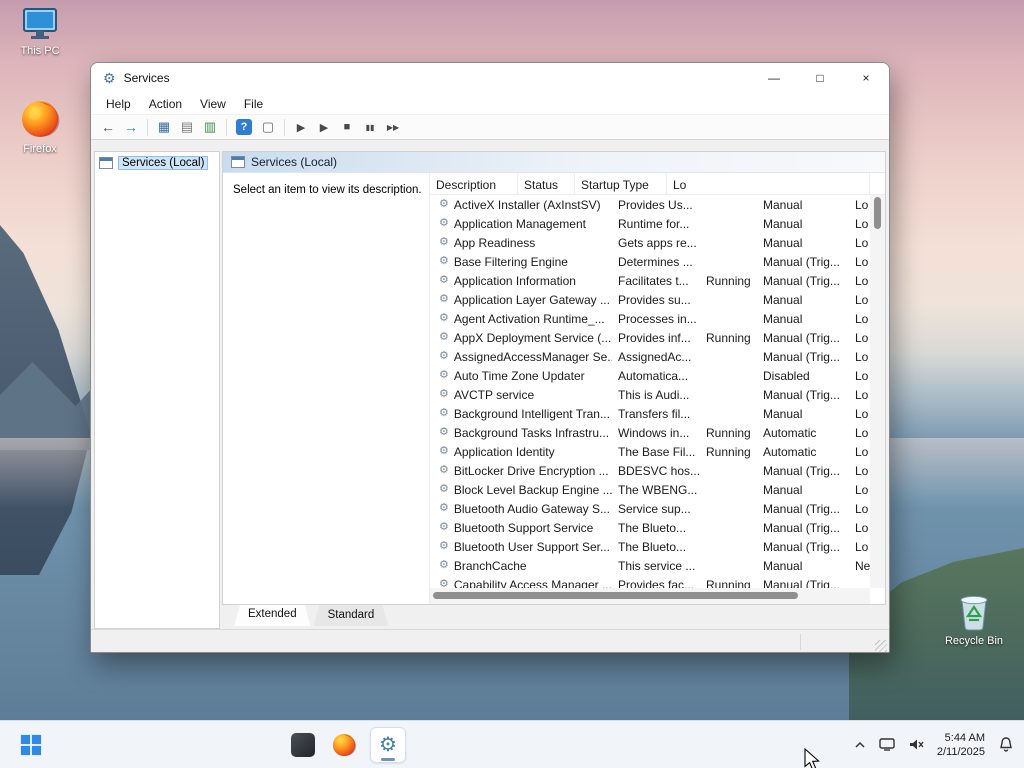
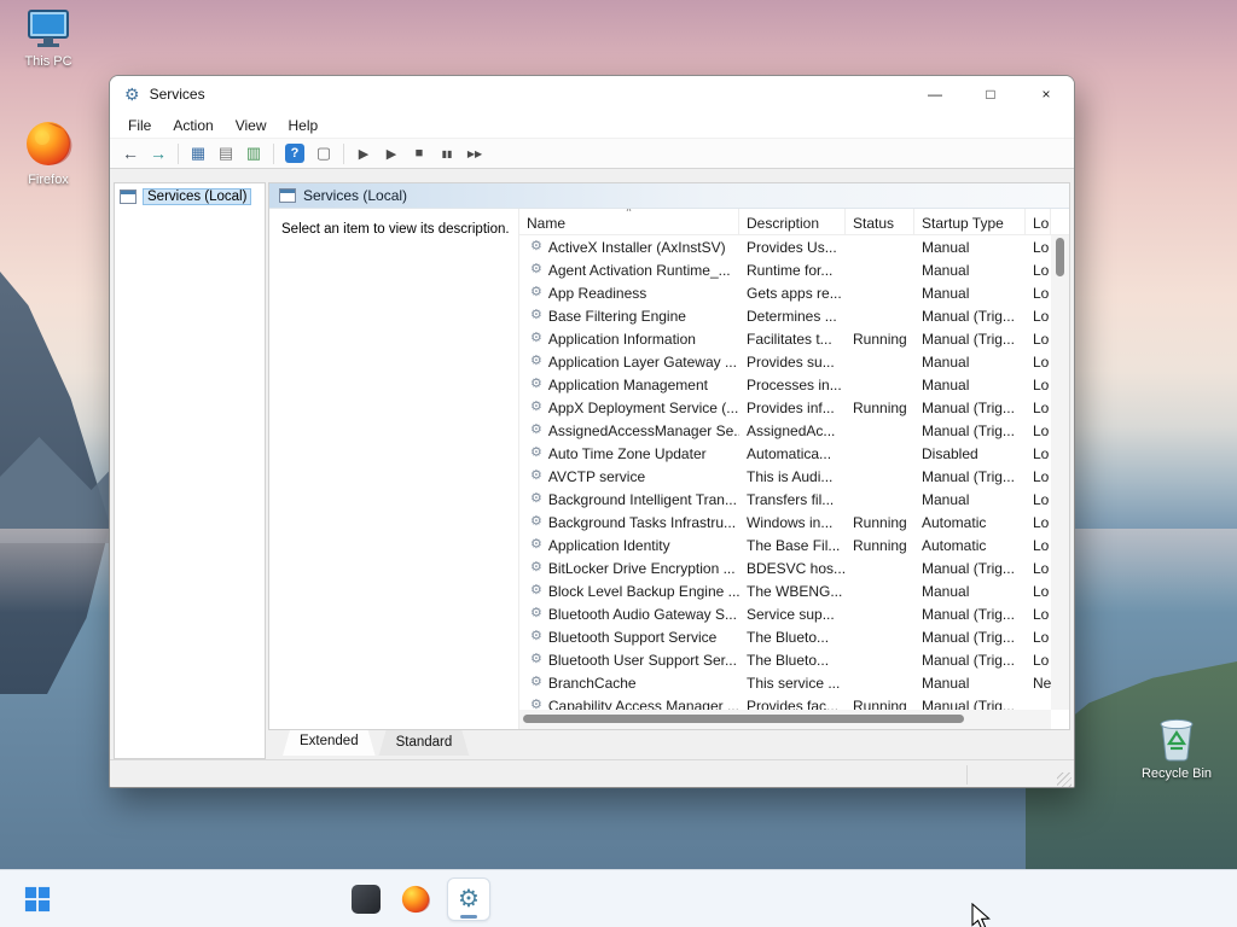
  This PC
  Firefox
  Recycle Bin
  ⚙
  Services
  —
  □
  ×
- Help
+ File
  Action
  View
- File
+ Help
  ←
  →
  ▦
  ▤
  ▥
  ?
  ▢
  ▶
  ▶
  ■
  ▮▮
  ▶▶
  Services (Local)
  Services (Local)
  Select an item to view its description.
+ Name
+ ^
  Description
  Status
  Startup Type
  Lo
  ⚙
  ActiveX Installer (AxInstSV)
  Provides Us...
  Manual
  Lo
  ⚙
- Application Management
+ Agent Activation Runtime_...
  Runtime for...
  Manual
  Lo
  ⚙
  App Readiness
  Gets apps re...
  Manual
  Lo
  ⚙
  Base Filtering Engine
  Determines ...
  Manual (Trig...
  Lo
  ⚙
  Application Information
  Facilitates t...
  Running
  Manual (Trig...
  Lo
  ⚙
  Application Layer Gateway ...
  Provides su...
  Manual
  Lo
  ⚙
- Agent Activation Runtime_...
+ Application Management
  Processes in...
  Manual
  Lo
  ⚙
  AppX Deployment Service (...
  Provides inf...
  Running
  Manual (Trig...
  Lo
  ⚙
  AssignedAccessManager Se.
  AssignedAc...
  Manual (Trig...
  Lo
  ⚙
  Auto Time Zone Updater
  Automatica...
  Disabled
  Lo
  ⚙
  AVCTP service
  This is Audi...
  Manual (Trig...
  Lo
  ⚙
  Background Intelligent Tran...
  Transfers fil...
  Manual
  Lo
  ⚙
  Background Tasks Infrastru...
  Windows in...
  Running
  Automatic
  Lo
  ⚙
  Application Identity
  The Base Fil...
  Running
  Automatic
  Lo
  ⚙
  BitLocker Drive Encryption ...
  BDESVC hos...
  Manual (Trig...
  Lo
  ⚙
  Block Level Backup Engine ...
  The WBENG...
  Manual
  Lo
  ⚙
  Bluetooth Audio Gateway S...
  Service sup...
  Manual (Trig...
  Lo
  ⚙
  Bluetooth Support Service
  The Blueto...
  Manual (Trig...
  Lo
  ⚙
  Bluetooth User Support Ser...
  The Blueto...
  Manual (Trig...
  Lo
  ⚙
  BranchCache
  This service ...
  Manual
  Ne
  ⚙
  Capability Access Manager ...
  Provides fac...
  Running
  Manual (Trig...
  Extended
  Standard
  ⚙
- 5:44 AM
- 2/11/2025
